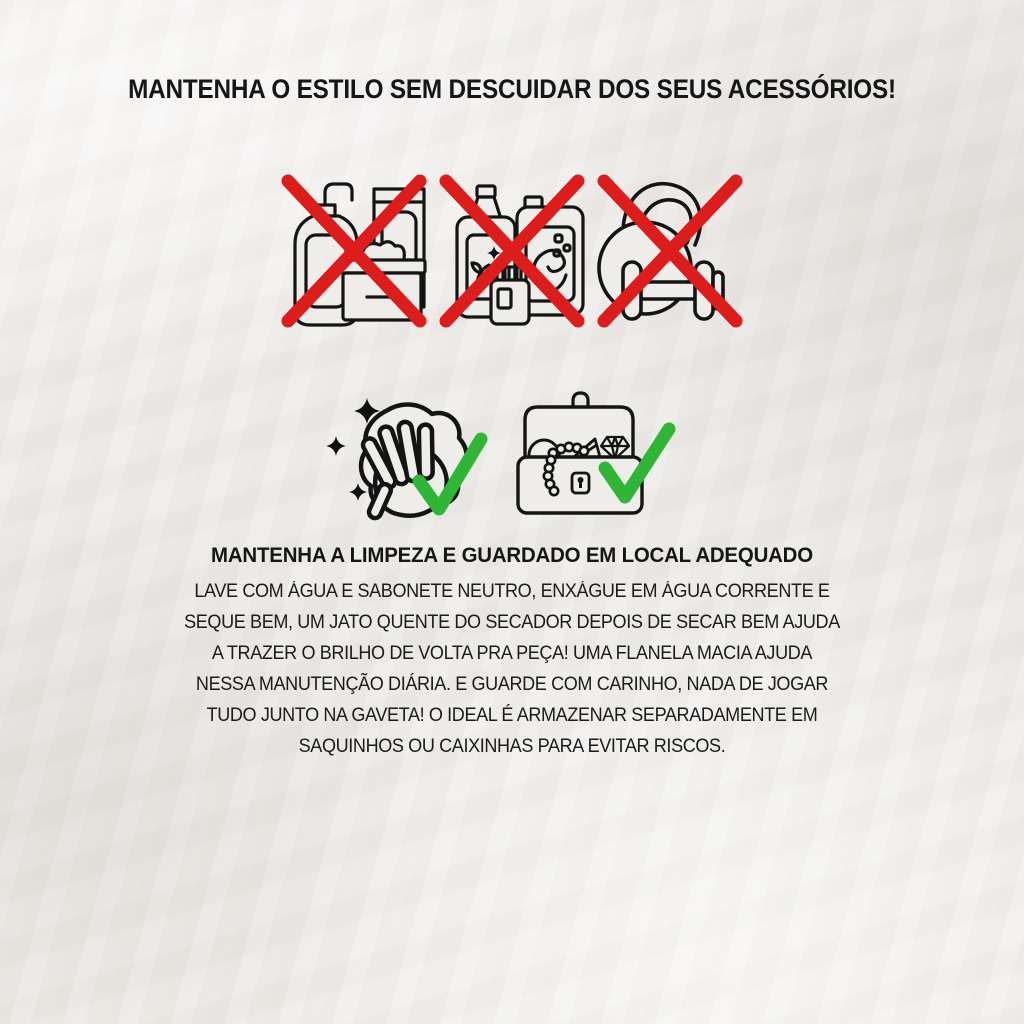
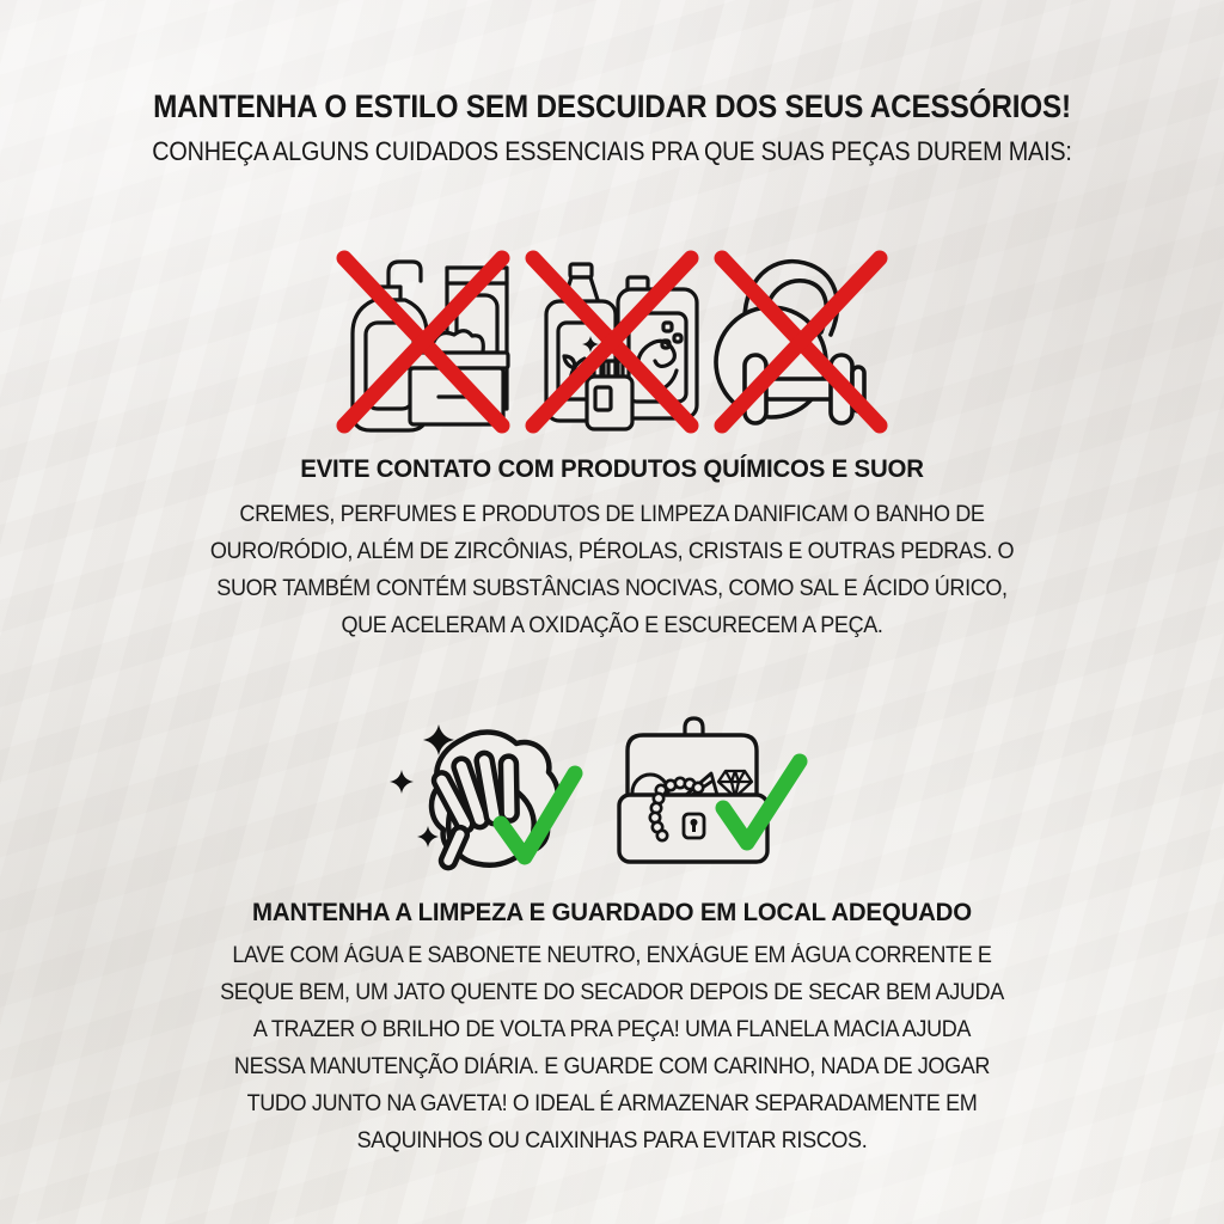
  MANTENHA O ESTILO SEM DESCUIDAR DOS SEUS ACESSÓRIOS!
+ CONHEÇA ALGUNS CUIDADOS ESSENCIAIS PRA QUE SUAS PEÇAS DUREM MAIS:
+ EVITE CONTATO COM PRODUTOS QUÍMICOS E SUOR
+ CREMES, PERFUMES E PRODUTOS DE LIMPEZA DANIFICAM O BANHO DE
+ OURO/RÓDIO, ALÉM DE ZIRCÔNIAS, PÉROLAS, CRISTAIS E OUTRAS PEDRAS. O
+ SUOR TAMBÉM CONTÉM SUBSTÂNCIAS NOCIVAS, COMO SAL E ÁCIDO ÚRICO,
+ QUE ACELERAM A OXIDAÇÃO E ESCURECEM A PEÇA.
  MANTENHA A LIMPEZA E GUARDADO EM LOCAL ADEQUADO
  LAVE COM ÁGUA E SABONETE NEUTRO, ENXÁGUE EM ÁGUA CORRENTE E
  SEQUE BEM, UM JATO QUENTE DO SECADOR DEPOIS DE SECAR BEM AJUDA
  A TRAZER O BRILHO DE VOLTA PRA PEÇA! UMA FLANELA MACIA AJUDA
  NESSA MANUTENÇÃO DIÁRIA. E GUARDE COM CARINHO, NADA DE JOGAR
  TUDO JUNTO NA GAVETA! O IDEAL É ARMAZENAR SEPARADAMENTE EM
  SAQUINHOS OU CAIXINHAS PARA EVITAR RISCOS.
